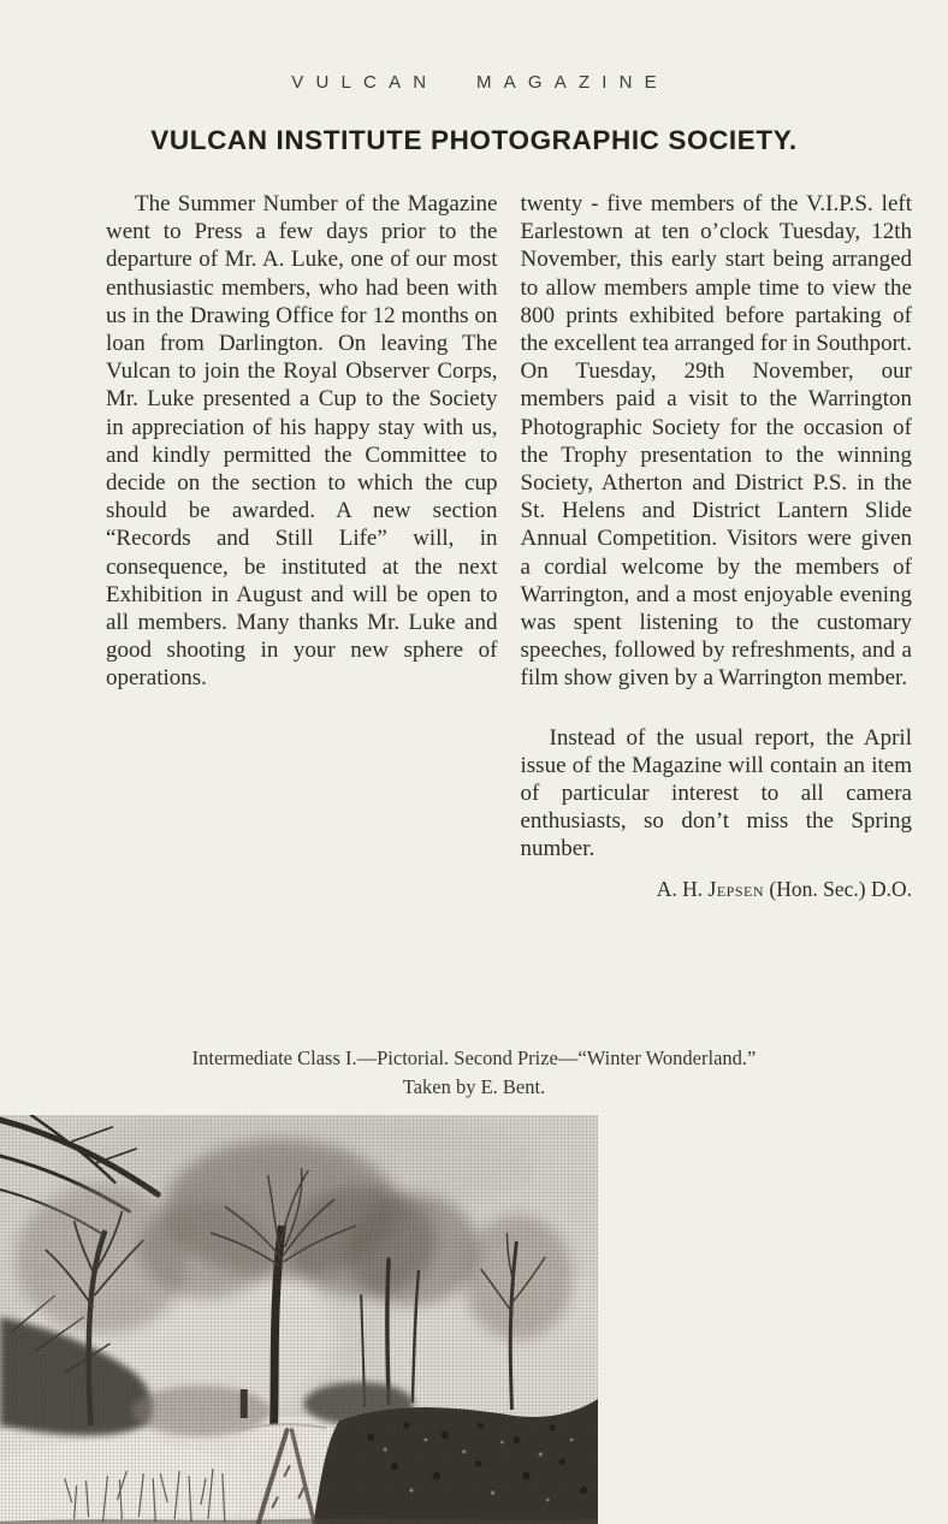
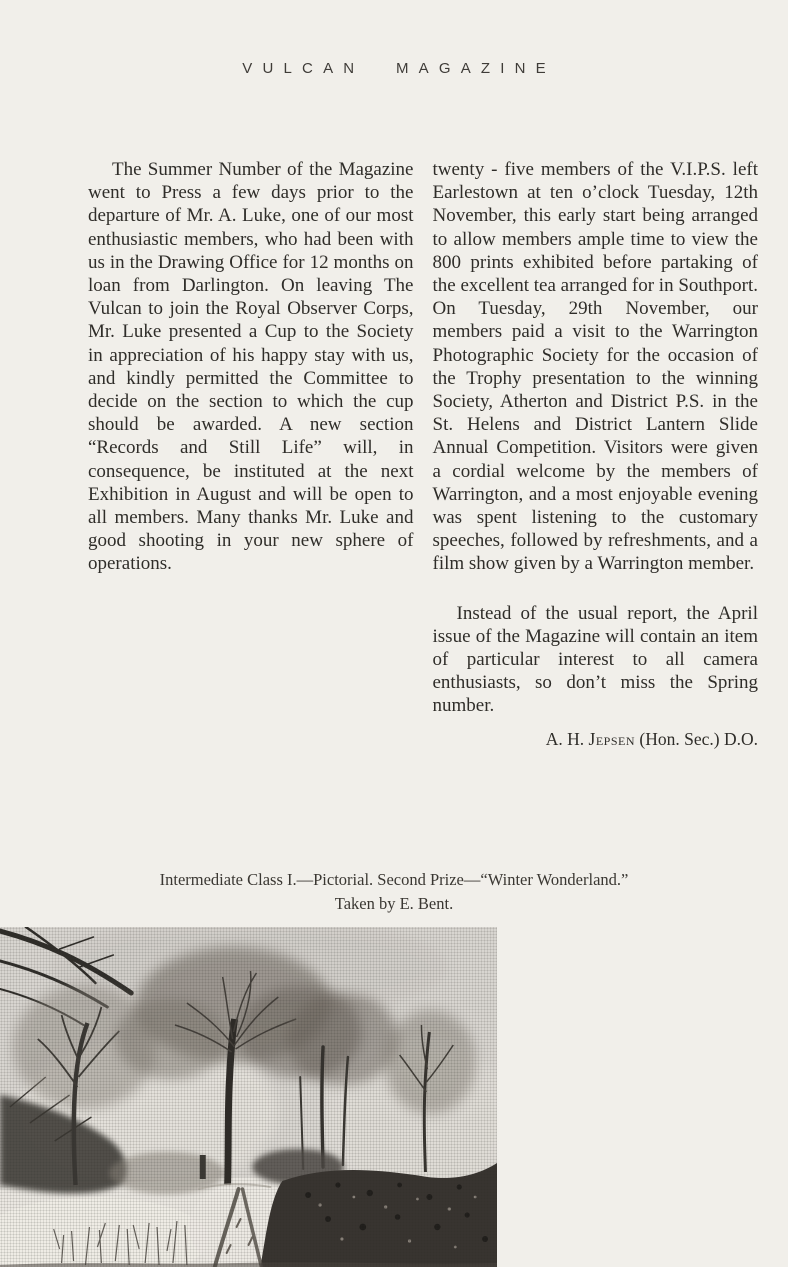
  VULCAN MAGAZINE
- VULCAN INSTITUTE PHOTOGRAPHIC SOCIETY.
  The Summer Number of the Magazine went to Press a few days prior to the departure of Mr. A. Luke, one of our most enthusiastic members, who had been with us in the Drawing Office for 12 months on loan from Darlington. On leaving The Vulcan to join the Royal Observer Corps, Mr. Luke presented a Cup to the Society in appreciation of his happy stay with us, and kindly permitted the Committee to decide on the section to which the cup should be awarded. A new section “Records and Still Life” will, in consequence, be instituted at the next Exhibition in August and will be open to all members. Many thanks Mr. Luke and good shooting in your new sphere of operations.
  twenty - five members of the V.I.P.S. left Earlestown at ten o’clock Tuesday, 12th November, this early start being arranged to allow members ample time to view the 800 prints exhibited before partaking of the excellent tea arranged for in Southport. On Tuesday, 29th November, our members paid a visit to the Warrington Photographic Society for the occasion of the Trophy presentation to the winning Society, Atherton and District P.S. in the St. Helens and District Lantern Slide Annual Competition. Visitors were given a cordial welcome by the members of Warrington, and a most enjoyable evening was spent listening to the customary speeches, followed by refreshments, and a film show given by a Warrington member.
  Instead of the usual report, the April issue of the Magazine will contain an item of particular interest to all camera enthusiasts, so don’t miss the Spring number.
  A. H. Jepsen (Hon. Sec.) D.O.
  Intermediate Class I.—Pictorial. Second Prize—“Winter Wonderland.”
  Taken by E. Bent.
